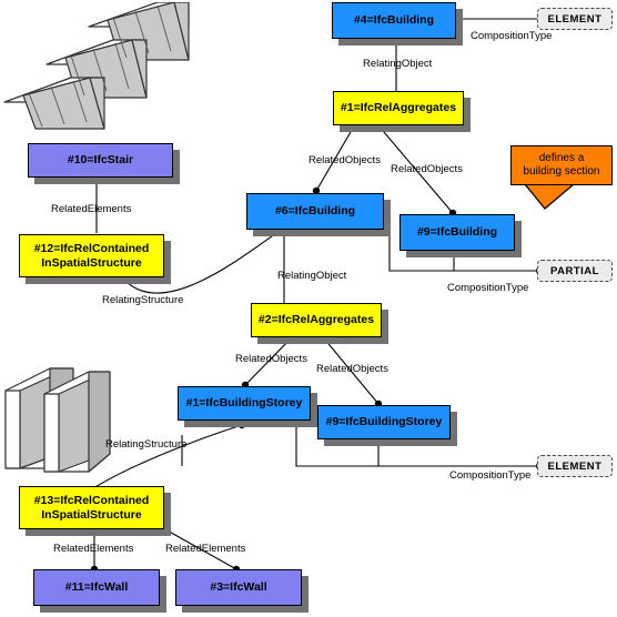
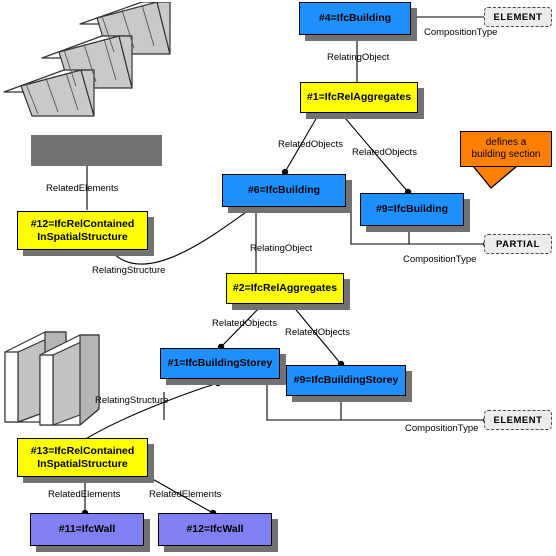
  #4=IfcBuilding
  #1=IfcRelAggregates
- #10=IfcStair
  #12=IfcRelContained
  InSpatialStructure
  #6=IfcBuilding
  #9=IfcBuilding
  #2=IfcRelAggregates
  #1=IfcBuildingStorey
  #9=IfcBuildingStorey
  #13=IfcRelContained
  InSpatialStructure
  #11=IfcWall
- #3=IfcWall
+ #12=IfcWall
  ELEMENT
  PARTIAL
  ELEMENT
  defines a
  building section
  CompositionType
  RelatingObject
  RelatedObjects
  RelatedObjects
  RelatedElements
  RelatingStructure
  RelatingObject
  CompositionType
  RelatedObjects
  RelatedObjects
  RelatingStructure
  CompositionType
  RelatedElements
  RelatedElements
